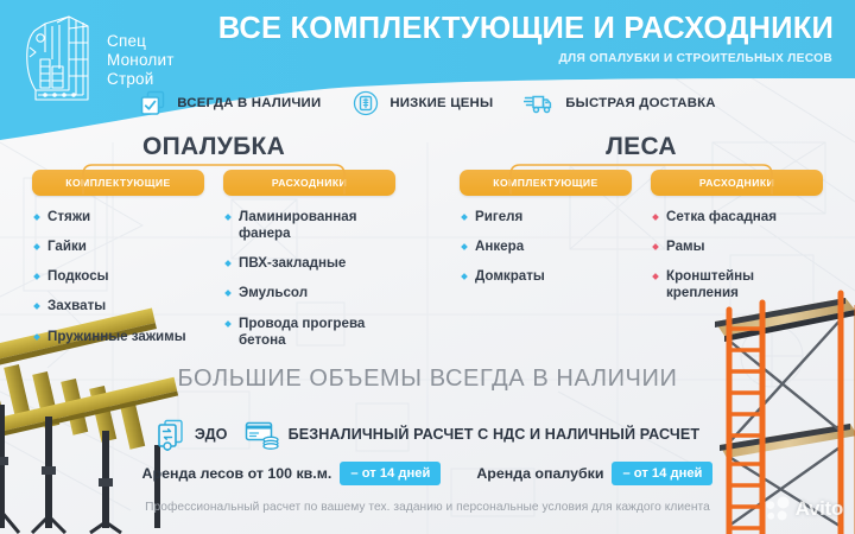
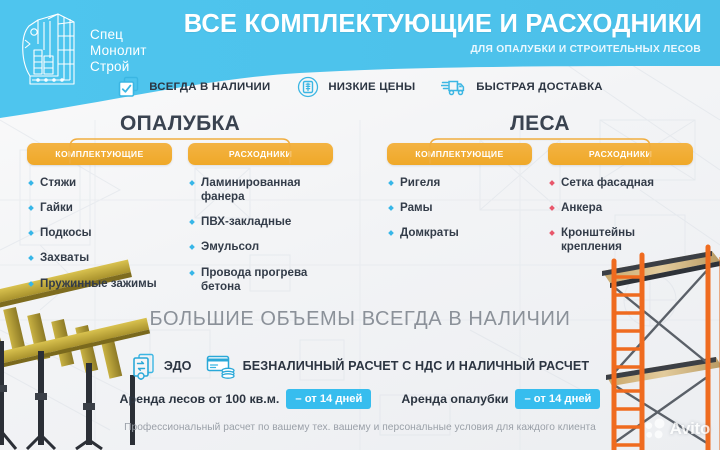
  Спец
  Монолит
  Строй
  ВСЕ КОМПЛЕКТУЮЩИЕ И РАСХОДНИКИ
  ДЛЯ ОПАЛУБКИ И СТРОИТЕЛЬНЫХ ЛЕСОВ
  ВСЕГДА В НАЛИЧИИ
  НИЗКИЕ ЦЕНЫ
  БЫСТРАЯ ДОСТАВКА
  ОПАЛУБКА
  КОМПЛЕКТУЮЩИЕ
  Стяжи
  Гайки
  Подкосы
  Захваты
  Пружинные зажимы
  РАСХОДНИКИ
  Ламинированная фанера
  ПВХ-закладные
  Эмульсол
  Провода прогрева бетона
  ЛЕСА
  КОМПЛЕКТУЮЩИЕ
  Ригеля
- Анкера
+ Рамы
  Домкраты
  РАСХОДНИКИ
  Сетка фасадная
- Рамы
+ Анкера
  Кронштейны крепления
  БОЛЬШИЕ ОБЪЕМЫ ВСЕГДА В НАЛИЧИИ
  ЭДО
  БЕЗНАЛИЧНЫЙ РАСЧЕТ С НДС И НАЛИЧНЫЙ РАСЧЕТ
  Аренда лесов от 100 кв.м.
  – от 14 дней
  Аренда опалубки
  – от 14 дней
- Профессиональный расчет по вашему тех. заданию и персональные условия для каждого клиента
+ Профессиональный расчет по вашему тех. вашему и персональные условия для каждого клиента
  Avito
